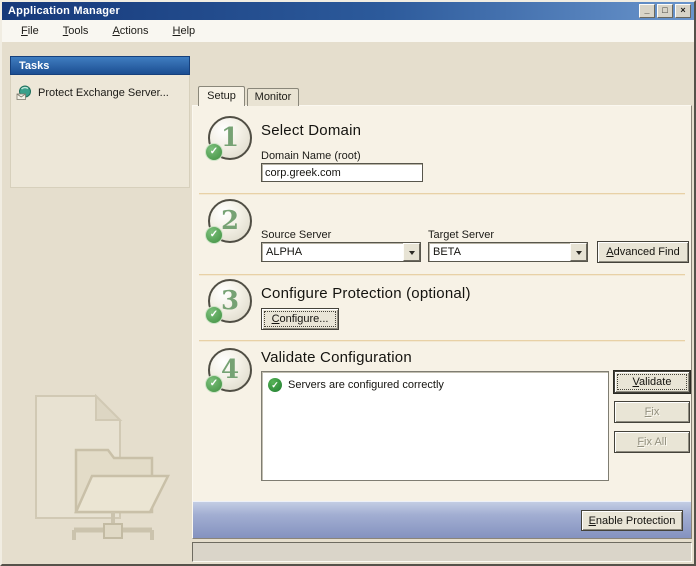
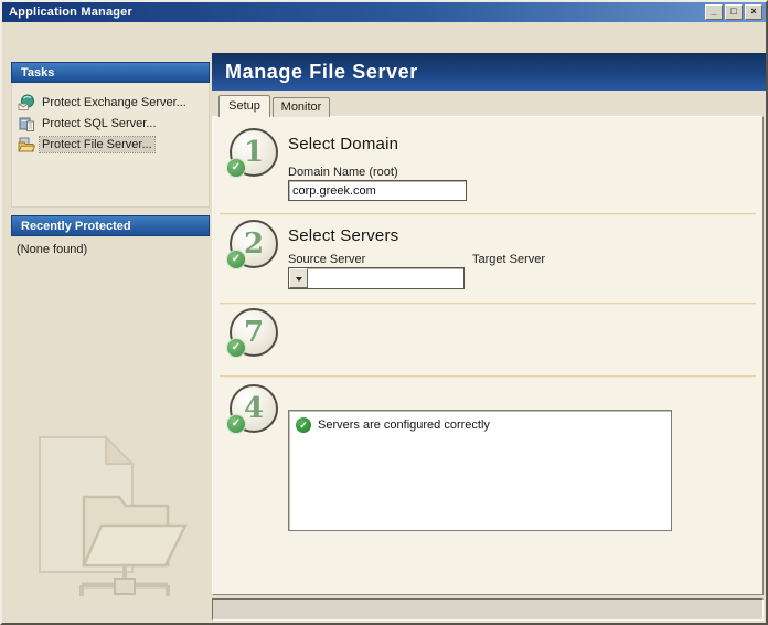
  Application Manager
  _
  □
  ×
- File
- Tools
- Actions
- Help
  Tasks
  Protect Exchange Server...
+ Protect SQL Server...
+ Protect File Server...
+ Recently Protected
+ (None found)
+ Manage File Server
  Setup
  Monitor
  1
  ✓
  Select Domain
  Domain Name (root)
  corp.greek.com
  2
  ✓
+ Select Servers
  Source Server
  Target Server
- ALPHA
- BETA
- Advanced Find
- 3
+ 7
  ✓
- Configure Protection (optional)
- Configure...
  4
  ✓
- Validate Configuration
  ✓
  Servers are configured correctly
- Validate
- Fix
- Fix All
- Enable Protection
